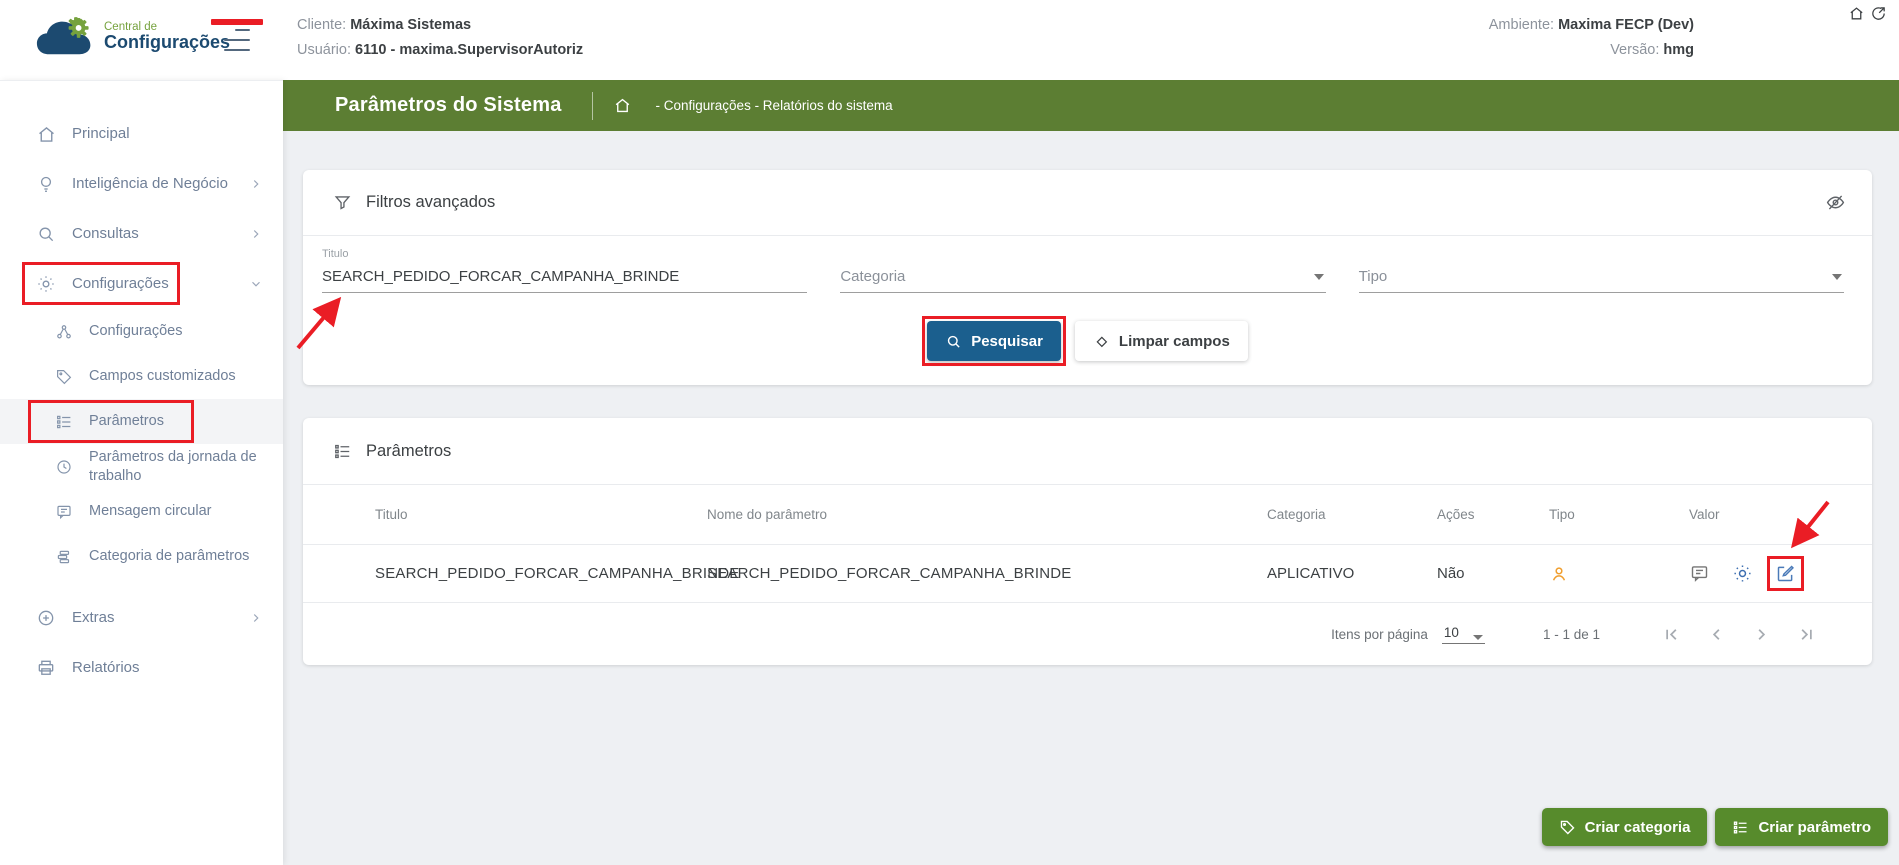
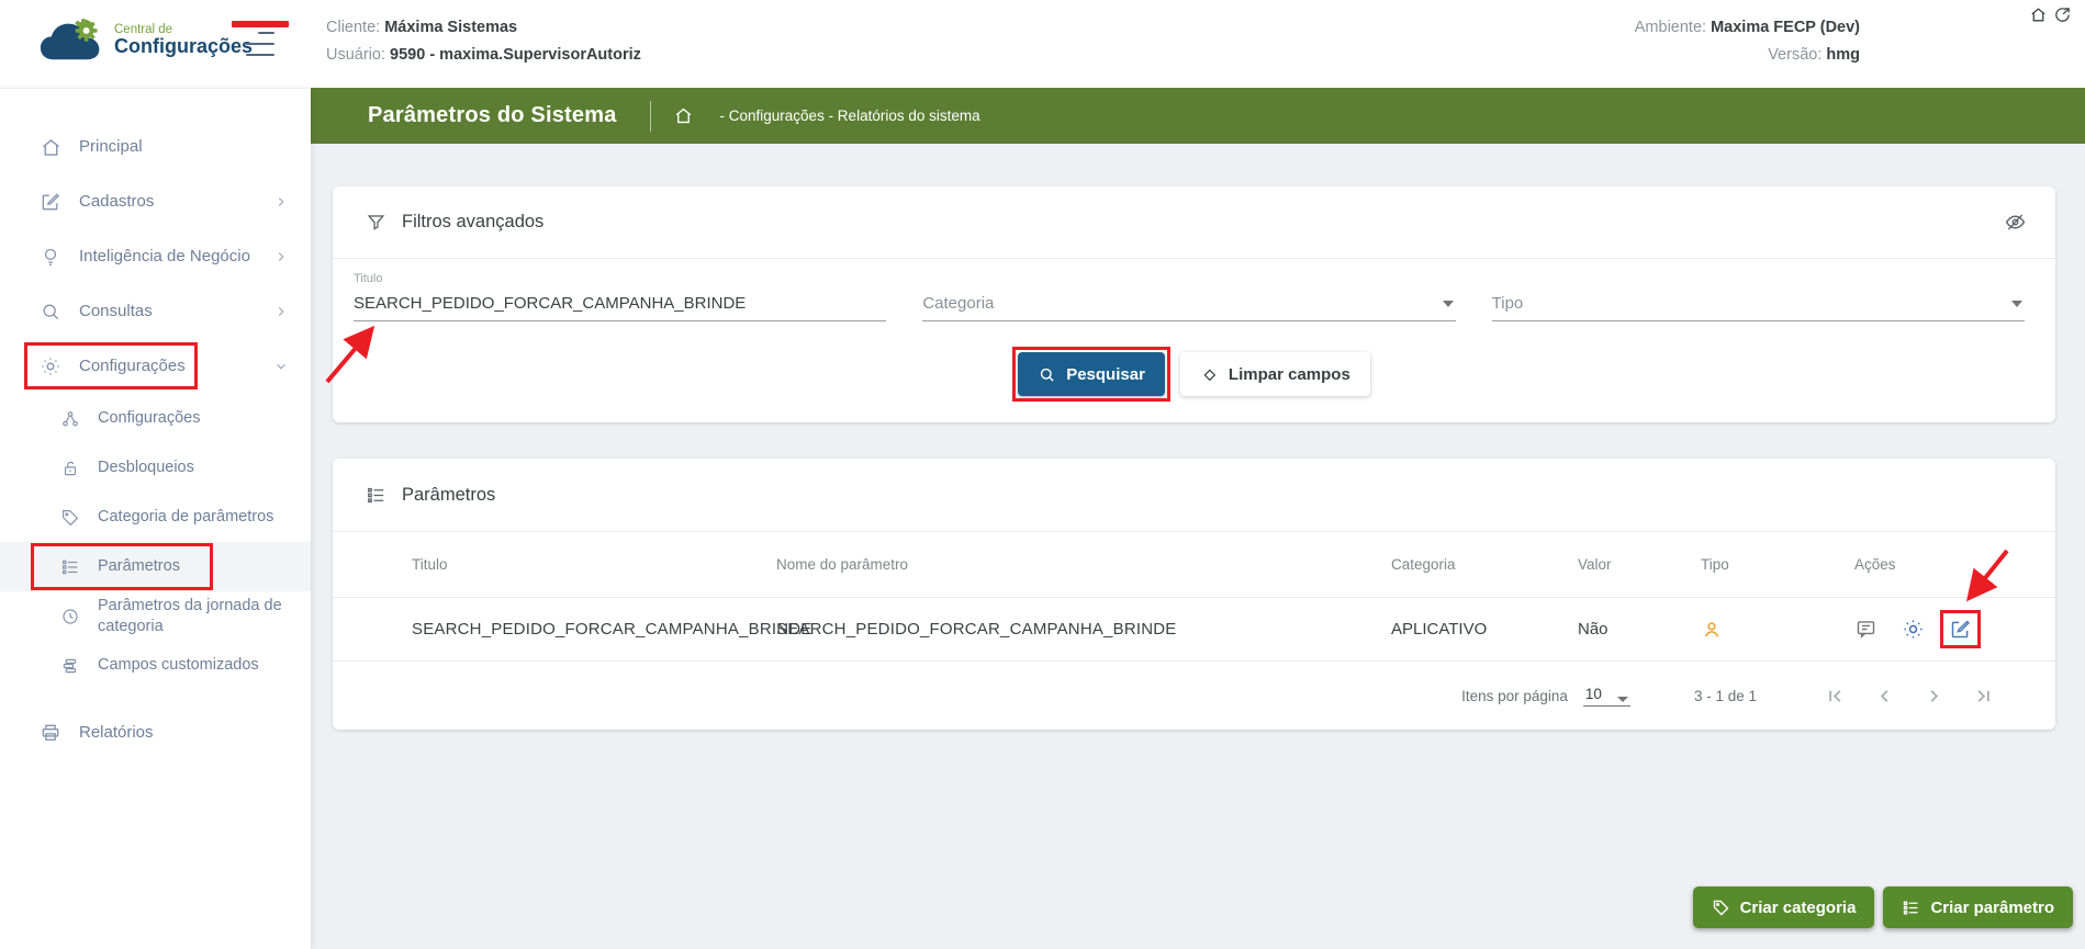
  Central de
  Configurações
  Cliente: Máxima Sistemas
- Usuário: 6110 - maxima.SupervisorAutoriz
+ Usuário: 9590 - maxima.SupervisorAutoriz
  Ambiente: Maxima FECP (Dev)
  Versão: hmg
  Parâmetros do Sistema
  - Configurações - Relatórios do sistema
  Principal
+ Cadastros
  Inteligência de Negócio
  Consultas
  Configurações
  Configurações
+ Desbloqueios
- Campos customizados
+ Categoria de parâmetros
  Parâmetros
- Parâmetros da jornada de trabalho
+ Parâmetros da jornada de categoria
- Mensagem circular
- Categoria de parâmetros
+ Campos customizados
- Extras
  Relatórios
  Filtros avançados
  Titulo
  SEARCH_PEDIDO_FORCAR_CAMPANHA_BRINDE
  Categoria
  Tipo
  Pesquisar
  Limpar campos
  Parâmetros
  Titulo
  Nome do parâmetro
  Categoria
- Ações
+ Valor
  Tipo
- Valor
+ Ações
  SEARCH_PEDIDO_FORCAR_CAMPANHA_BRI
  SEARCH_PEDIDO_FORCAR_CAMPANHA_BRINDE
  APLICATIVO
  Não
  Itens por página
  10
- 1 - 1 de 1
+ 3 - 1 de 1
  Criar categoria
  Criar parâmetro
